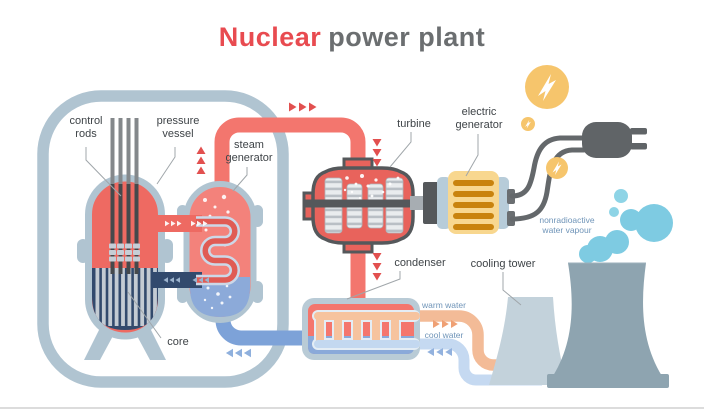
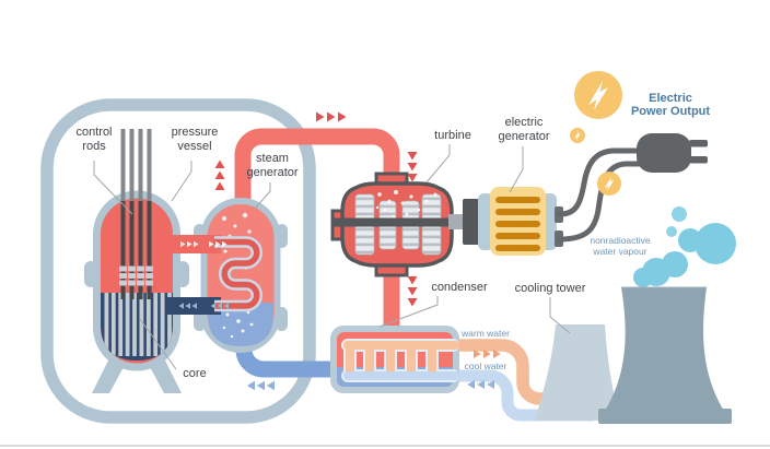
- Nuclear power plant
  control
  rods
  pressure
  vessel
  steam
  generator
  core
  turbine
  electric
  generator
  condenser
  cooling tower
  warm water
  cool water
  nonradioactive
  water vapour
+ Electric
+ Power Output
